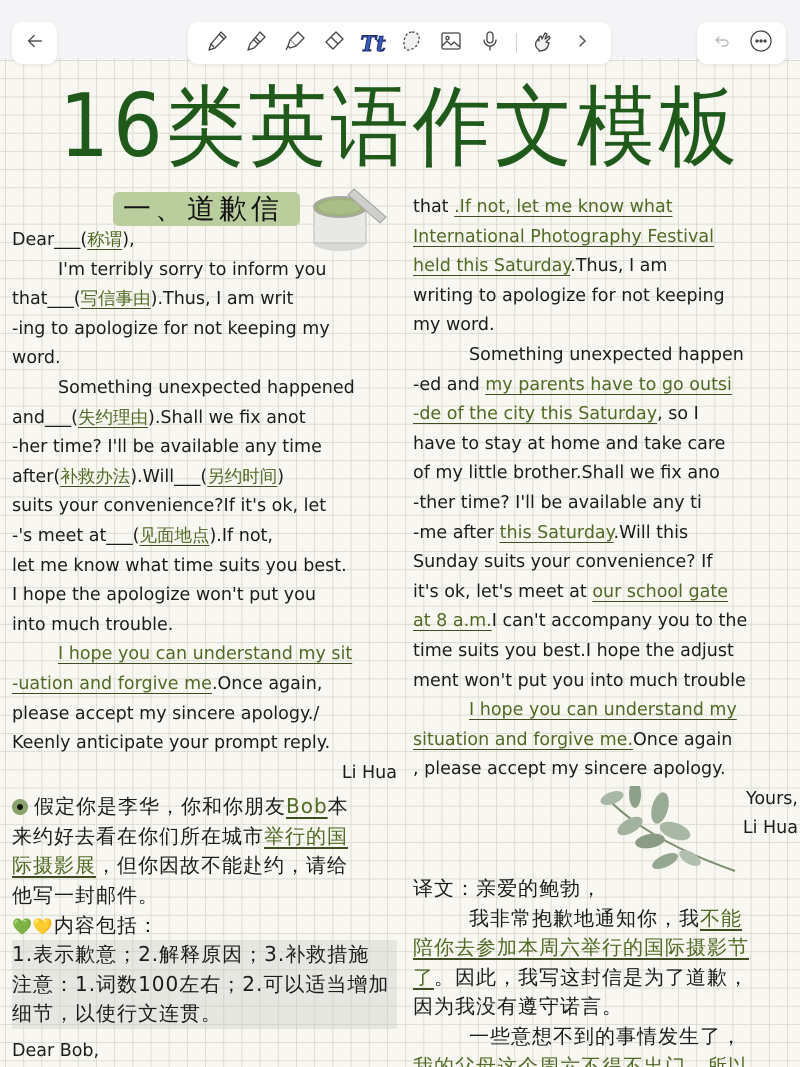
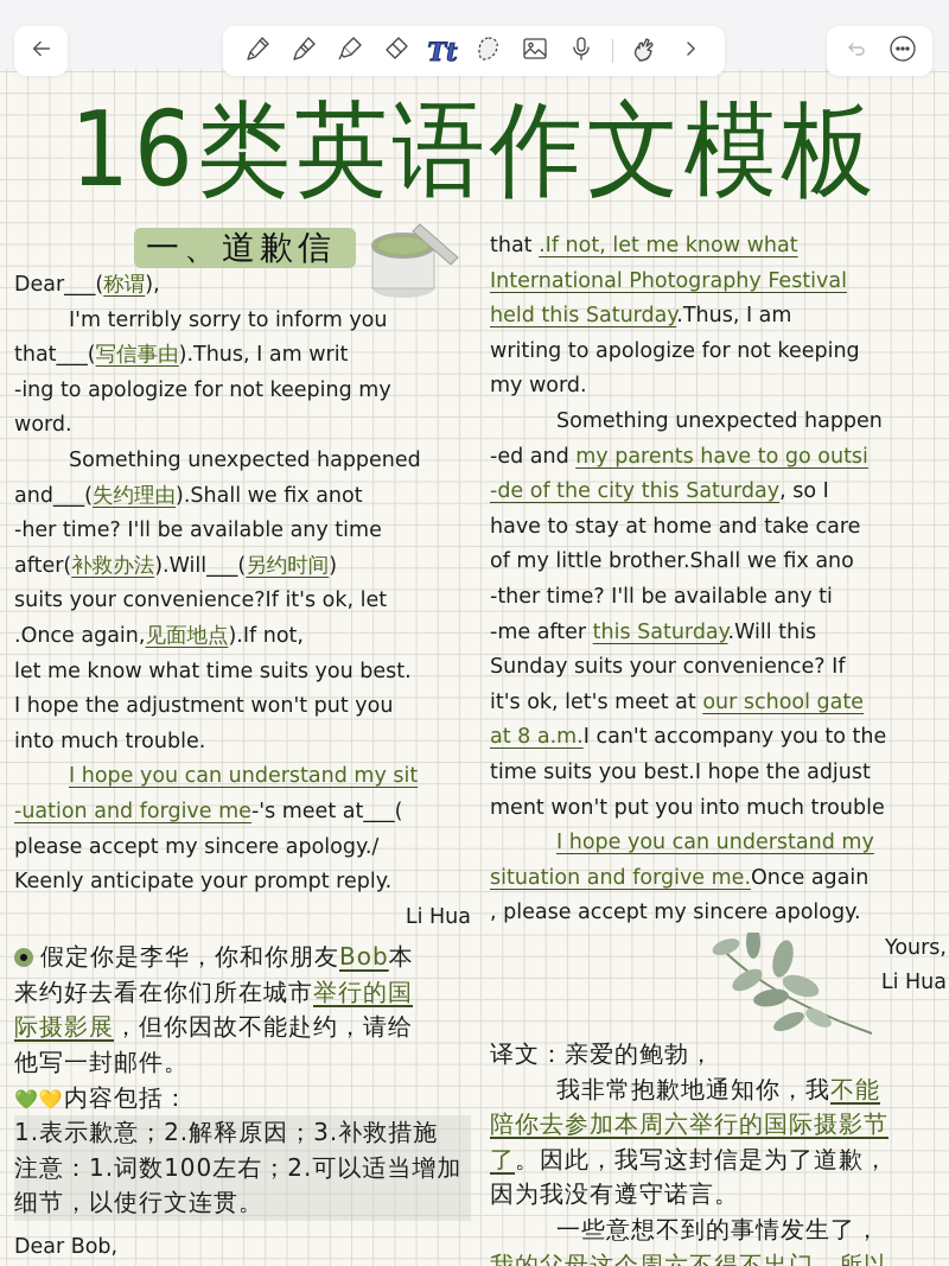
  Tt
  16类英语作文模板
  一、道歉信
  Dear___(称谓),
  I'm terribly sorry to inform you
  that___(写信事由).Thus, I am writ
  -ing to apologize for not keeping my
  word.
  Something unexpected happened
  and___(失约理由).Shall we fix anot
  -her time? I'll be available any time
  after(补救办法).Will___(另约时间)
  suits your convenience?If it's ok, let
- -'s meet at___(见面地点).If not,
+ .Once again,见面地点).If not,
  let me know what time suits you best.
- I hope the apologize won't put you
+ I hope the adjustment won't put you
  into much trouble.
  I hope you can understand my sit
- -uation and forgive me.Once again,
+ -uation and forgive me-'s meet at___(
  please accept my sincere apology./
  Keenly anticipate your prompt reply.
  Li Hua
  假定你是李华，你和你朋友Bob本
  来约好去看在你们所在城市举行的国
  际摄影展，但你因故不能赴约，请给
  他写一封邮件。
  💚💛内容包括：
  1.表示歉意；2.解释原因；3.补救措施
  注意：1.词数100左右；2.可以适当增加
  细节，以使行文连贯。
  Dear Bob,
  that .If not, let me know what
  International Photography Festival
  held this Saturday.Thus, I am
  writing to apologize for not keeping
  my word.
  Something unexpected happen
  -ed and my parents have to go outsi
  -de of the city this Saturday, so I
  have to stay at home and take care
  of my little brother.Shall we fix ano
  -ther time? I'll be available any ti
  -me after this Saturday.Will this
  Sunday suits your convenience? If
  it's ok, let's meet at our school gate
  at 8 a.m.I can't accompany you to the
  time suits you best.I hope the adjust
  ment won't put you into much trouble
  I hope you can understand my
  situation and forgive me.Once again
  , please accept my sincere apology.
  Yours,
  Li Hua
  译文：亲爱的鲍勃，
  我非常抱歉地通知你，我不能
  陪你去参加本周六举行的国际摄影节
  了。因此，我写这封信是为了道歉，
  因为我没有遵守诺言。
  一些意想不到的事情发生了，
  我的父母这个周六不得不出门，所以
